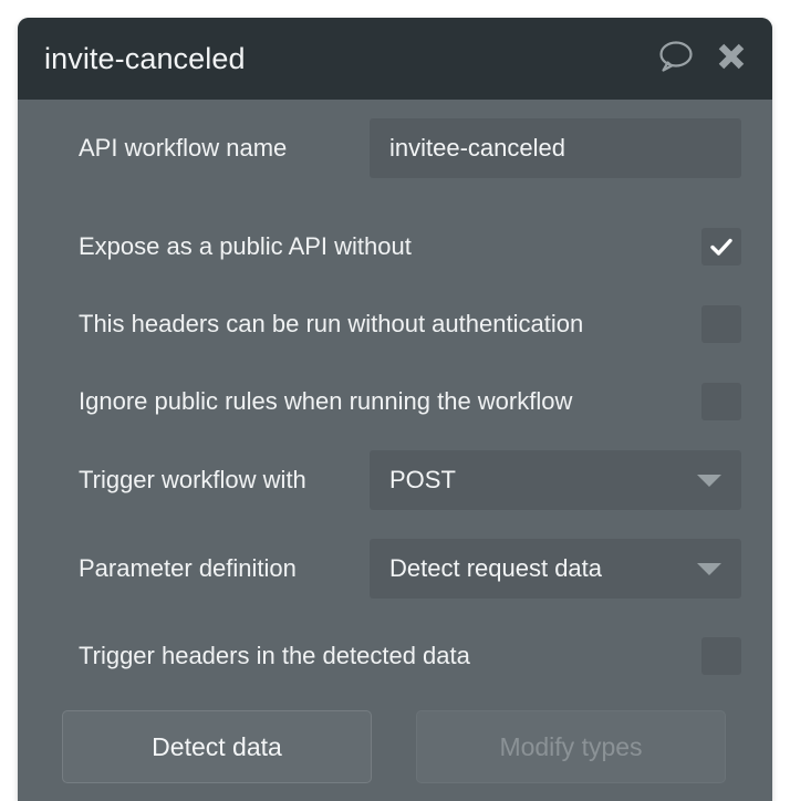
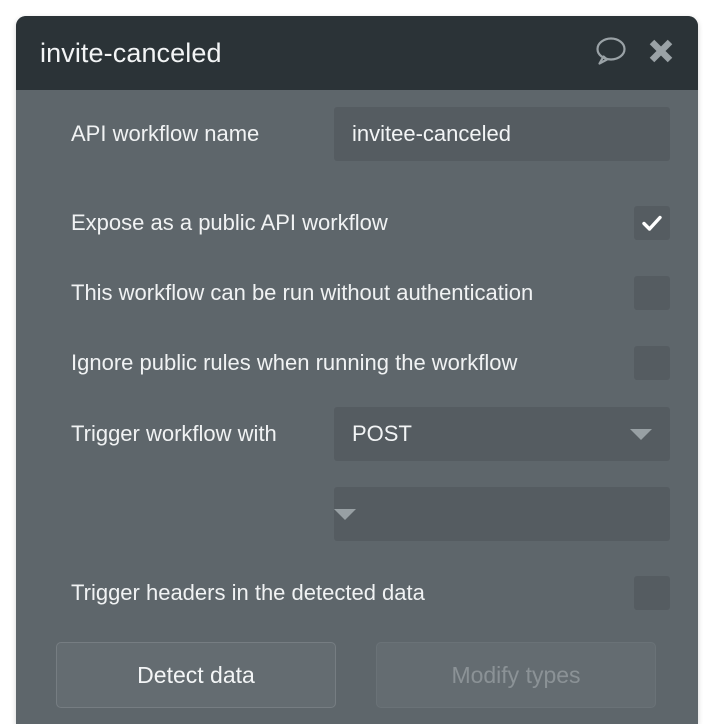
  invite-canceled
  API workflow name
  invitee-canceled
- Expose as a public API without
+ Expose as a public API workflow
- This headers can be run without authentication
+ This workflow can be run without authentication
  Ignore public rules when running the workflow
  Trigger workflow with
  POST
- Parameter definition
- Detect request data
  Trigger headers in the detected data
  Detect data
  Modify types
